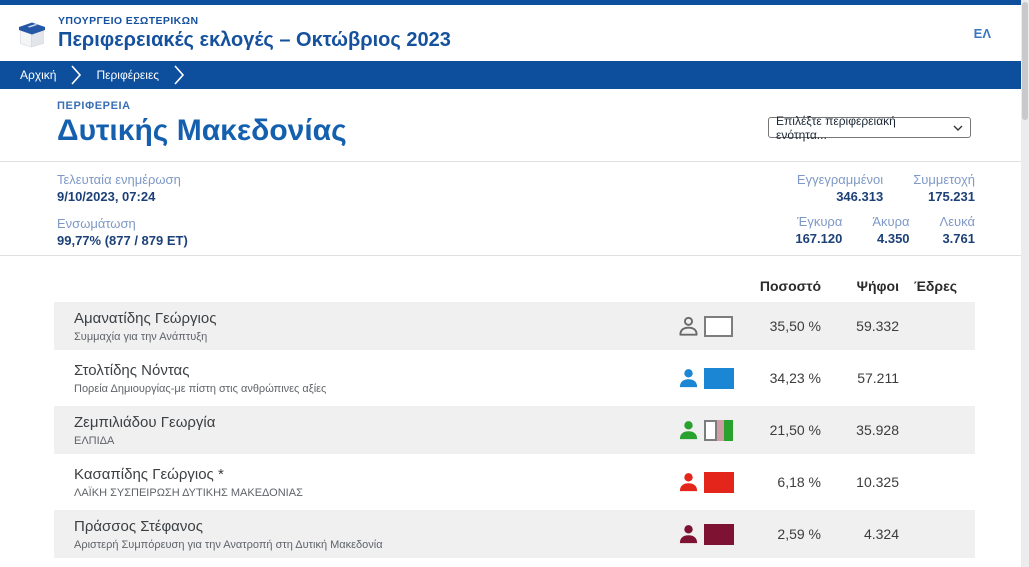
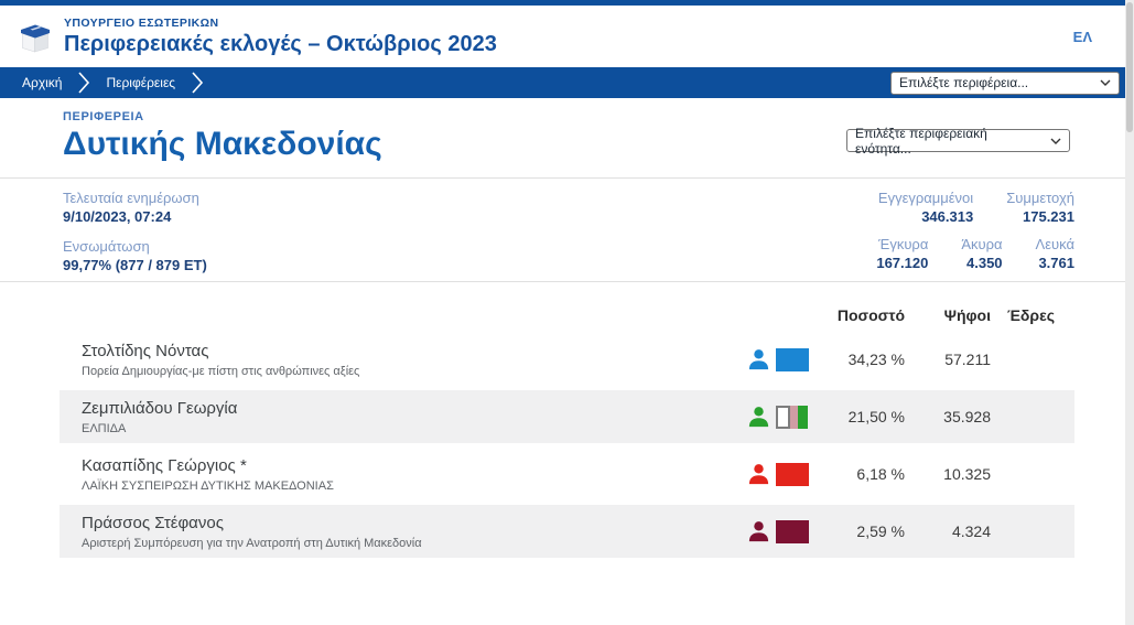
  ΥΠΟΥΡΓΕΙΟ ΕΣΩΤΕΡΙΚΩΝ
  Περιφερειακές εκλογές – Οκτώβριος 2023
  ΕΛ
  Αρχική
  Περιφέρειες
+ Επιλέξτε περιφέρεια...
  ΠΕΡΙΦΕΡΕΙΑ
  Δυτικής Μακεδονίας
  Επιλέξτε περιφερειακή ενότητα...
  Τελευταία ενημέρωση
  9/10/2023, 07:24
  Ενσωμάτωση
  99,77% (877 / 879 ΕΤ)
  Εγγεγραμμένοι
  346.313
  Συμμετοχή
  175.231
  Έγκυρα
  167.120
  Άκυρα
  4.350
  Λευκά
  3.761
  Ποσοστό
  Ψήφοι
  Έδρες
- Αμανατίδης Γεώργιος
- Συμμαχία για την Ανάπτυξη
- 35,50 %
- 59.332
  Στολτίδης Νόντας
  Πορεία Δημιουργίας-με πίστη στις ανθρώπινες αξίες
  34,23 %
  57.211
  Ζεμπιλιάδου Γεωργία
  ΕΛΠΙΔΑ
  21,50 %
  35.928
  Κασαπίδης Γεώργιος *
  ΛΑΪΚΗ ΣΥΣΠΕΙΡΩΣΗ ΔΥΤΙΚΗΣ ΜΑΚΕΔΟΝΙΑΣ
  6,18 %
  10.325
  Πράσσος Στέφανος
  Αριστερή Συμπόρευση για την Ανατροπή στη Δυτική Μακεδονία
  2,59 %
  4.324
